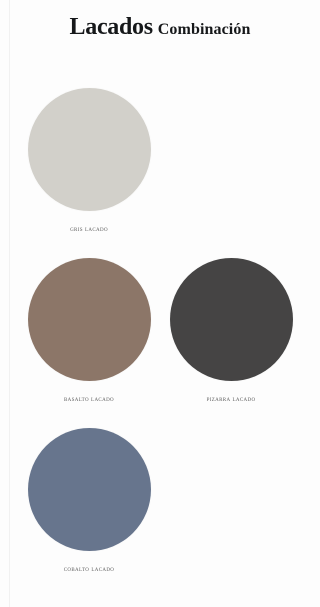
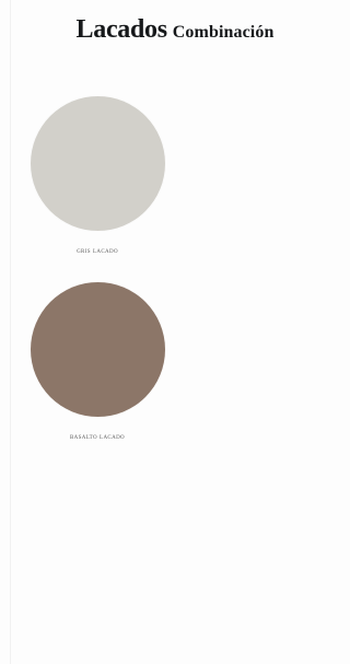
  Lacados Combinación
  gris lacado
  basalto lacado
- pizarra lacado
- cobalto lacado
